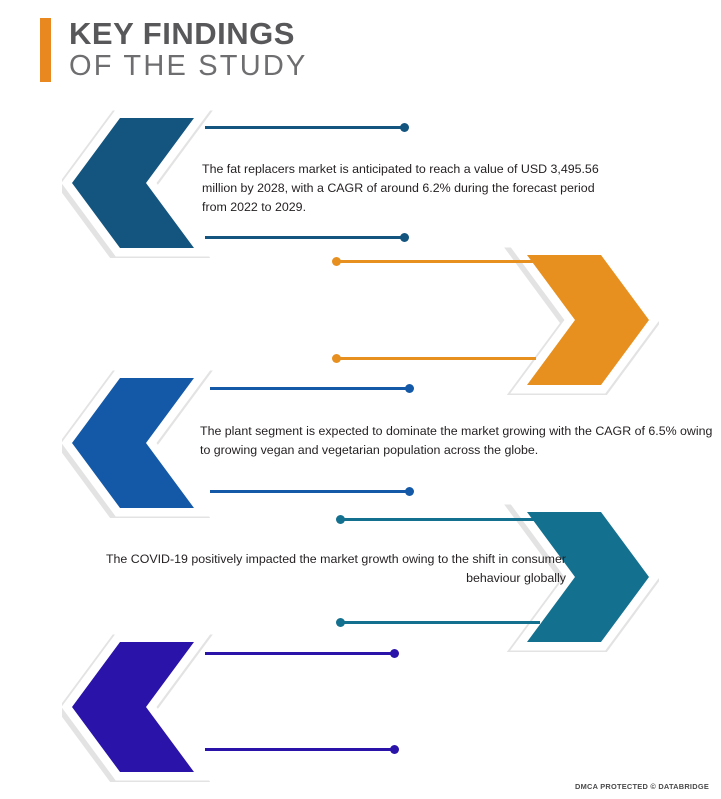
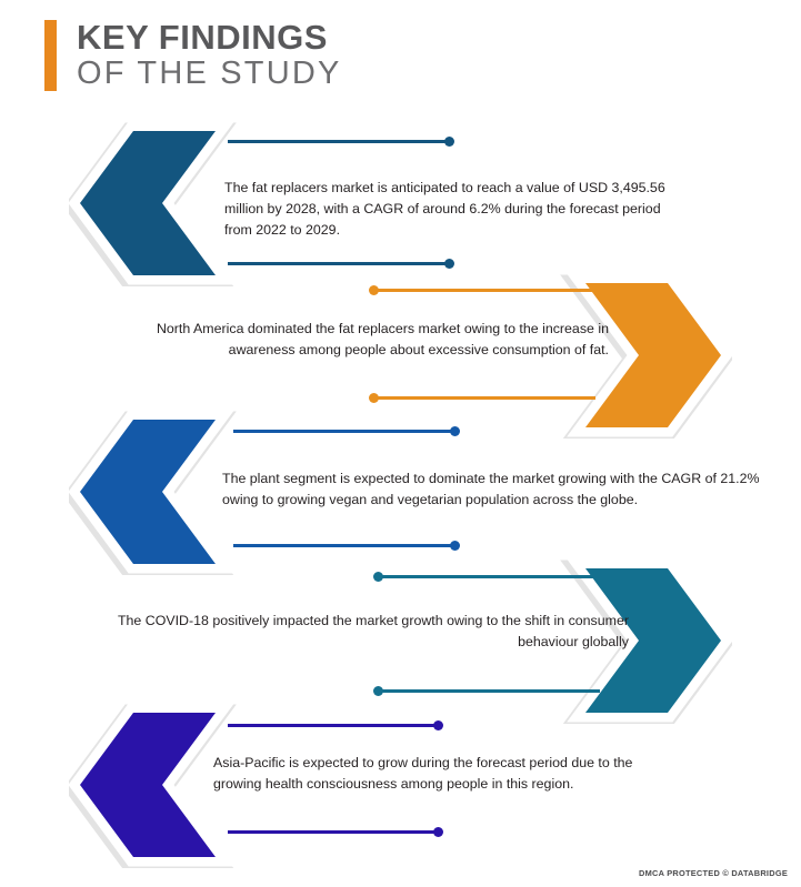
  KEY FINDINGS
  OF THE STUDY
  The fat replacers market is anticipated to reach a value of USD 3,495.56 million by 2028, with a CAGR of around 6.2% during the forecast period from 2022 to 2029.
+ North America dominated the fat replacers market owing to the increase in awareness among people about excessive consumption of fat.
- The plant segment is expected to dominate the market growing with the CAGR of 6.5% owing to growing vegan and vegetarian population across the globe.
+ The plant segment is expected to dominate the market growing with the CAGR of 21.2% owing to growing vegan and vegetarian population across the globe.
- The COVID-19 positively impacted the market growth owing to the shift in consumer behaviour globally
+ The COVID-18 positively impacted the market growth owing to the shift in consumer behaviour globally
+ Asia-Pacific is expected to grow during the forecast period due to the growing health consciousness among people in this region.
  DMCA PROTECTED © DATABRIDGE
